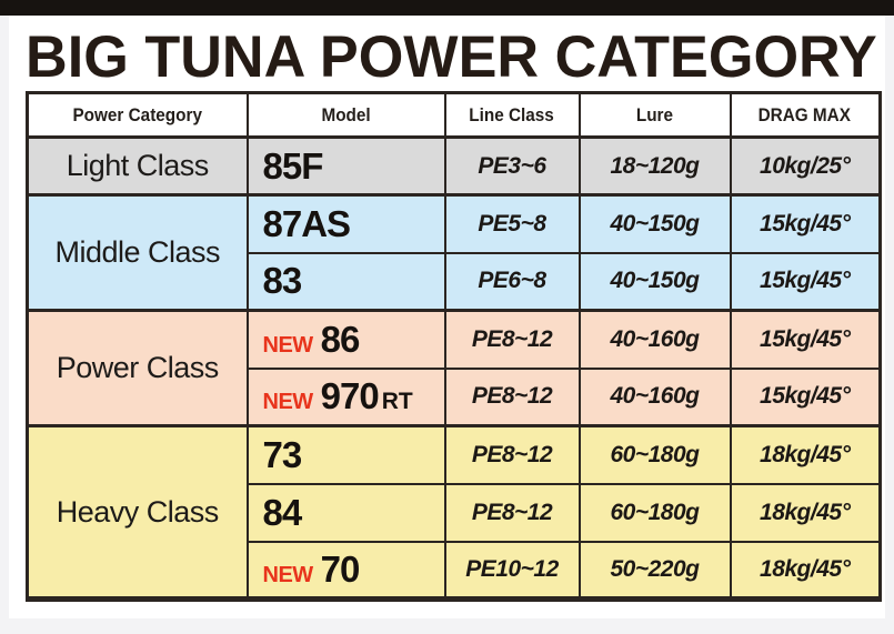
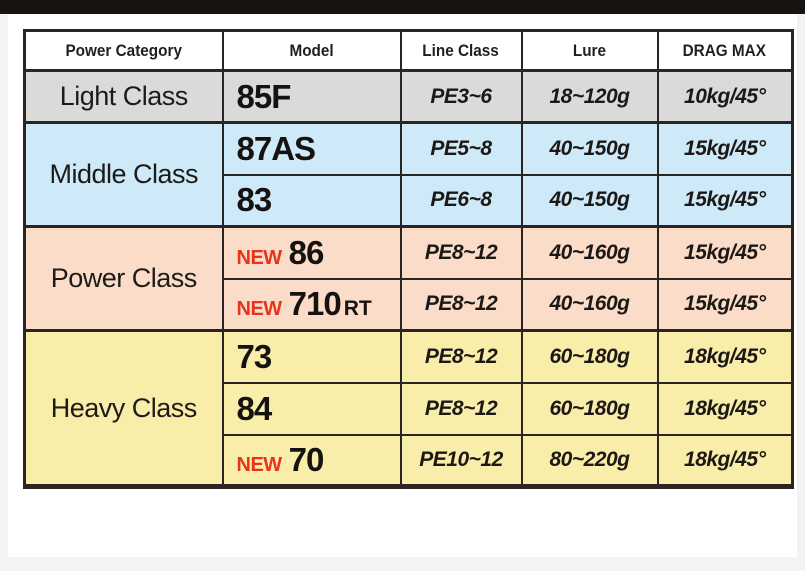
- BIG TUNA POWER CATEGORY
  Power Category	Model	Line Class	Lure	DRAG MAX
- Light Class	85F	PE3~6	18~120g	10kg/25°
+ Light Class	85F	PE3~6	18~120g	10kg/45°
  Middle Class	87AS	PE5~8	40~150g	15kg/45°
  83	PE6~8	40~150g	15kg/45°
  Power Class	NEW 86	PE8~12	40~160g	15kg/45°
- NEW 970 RT	PE8~12	40~160g	15kg/45°
+ NEW 710 RT	PE8~12	40~160g	15kg/45°
  Heavy Class	73	PE8~12	60~180g	18kg/45°
  84	PE8~12	60~180g	18kg/45°
- NEW 70	PE10~12	50~220g	18kg/45°
+ NEW 70	PE10~12	80~220g	18kg/45°
